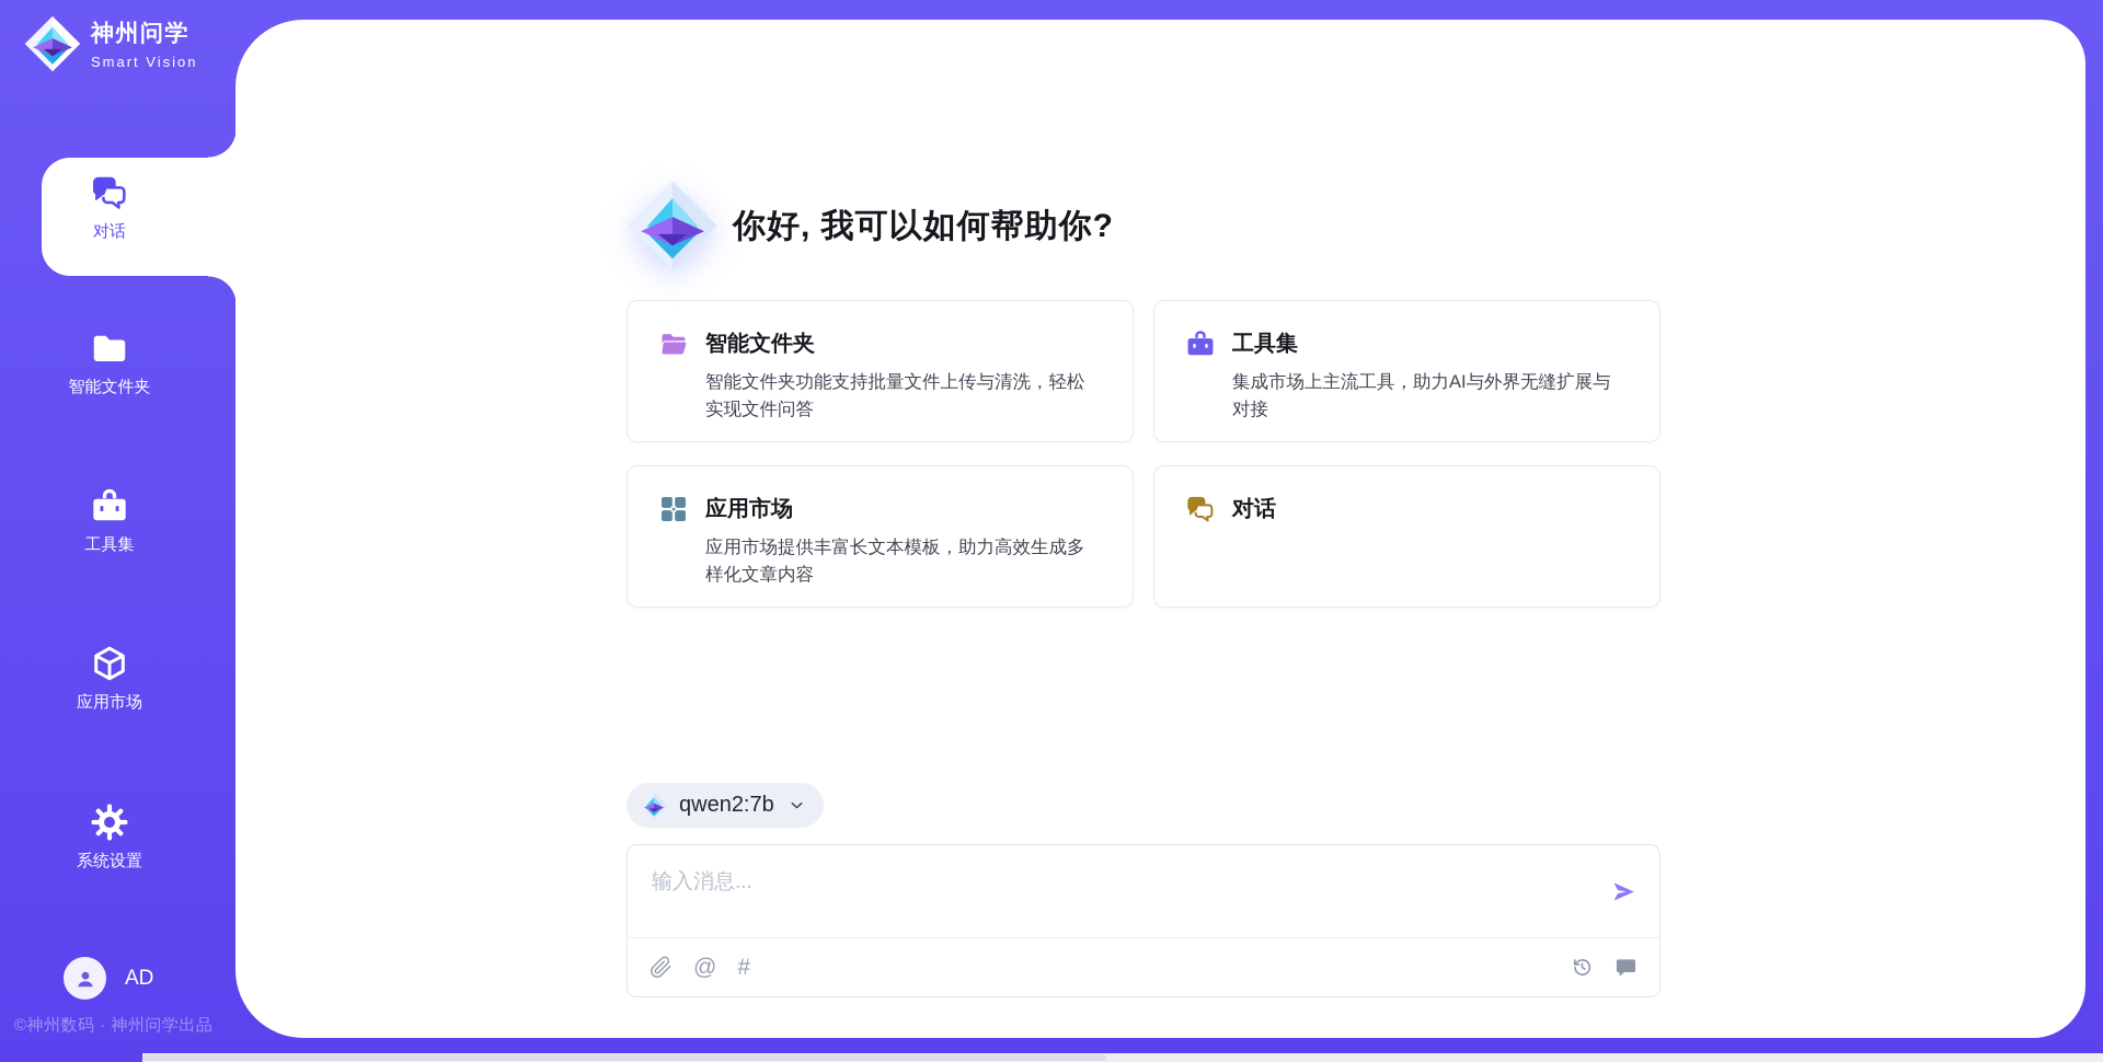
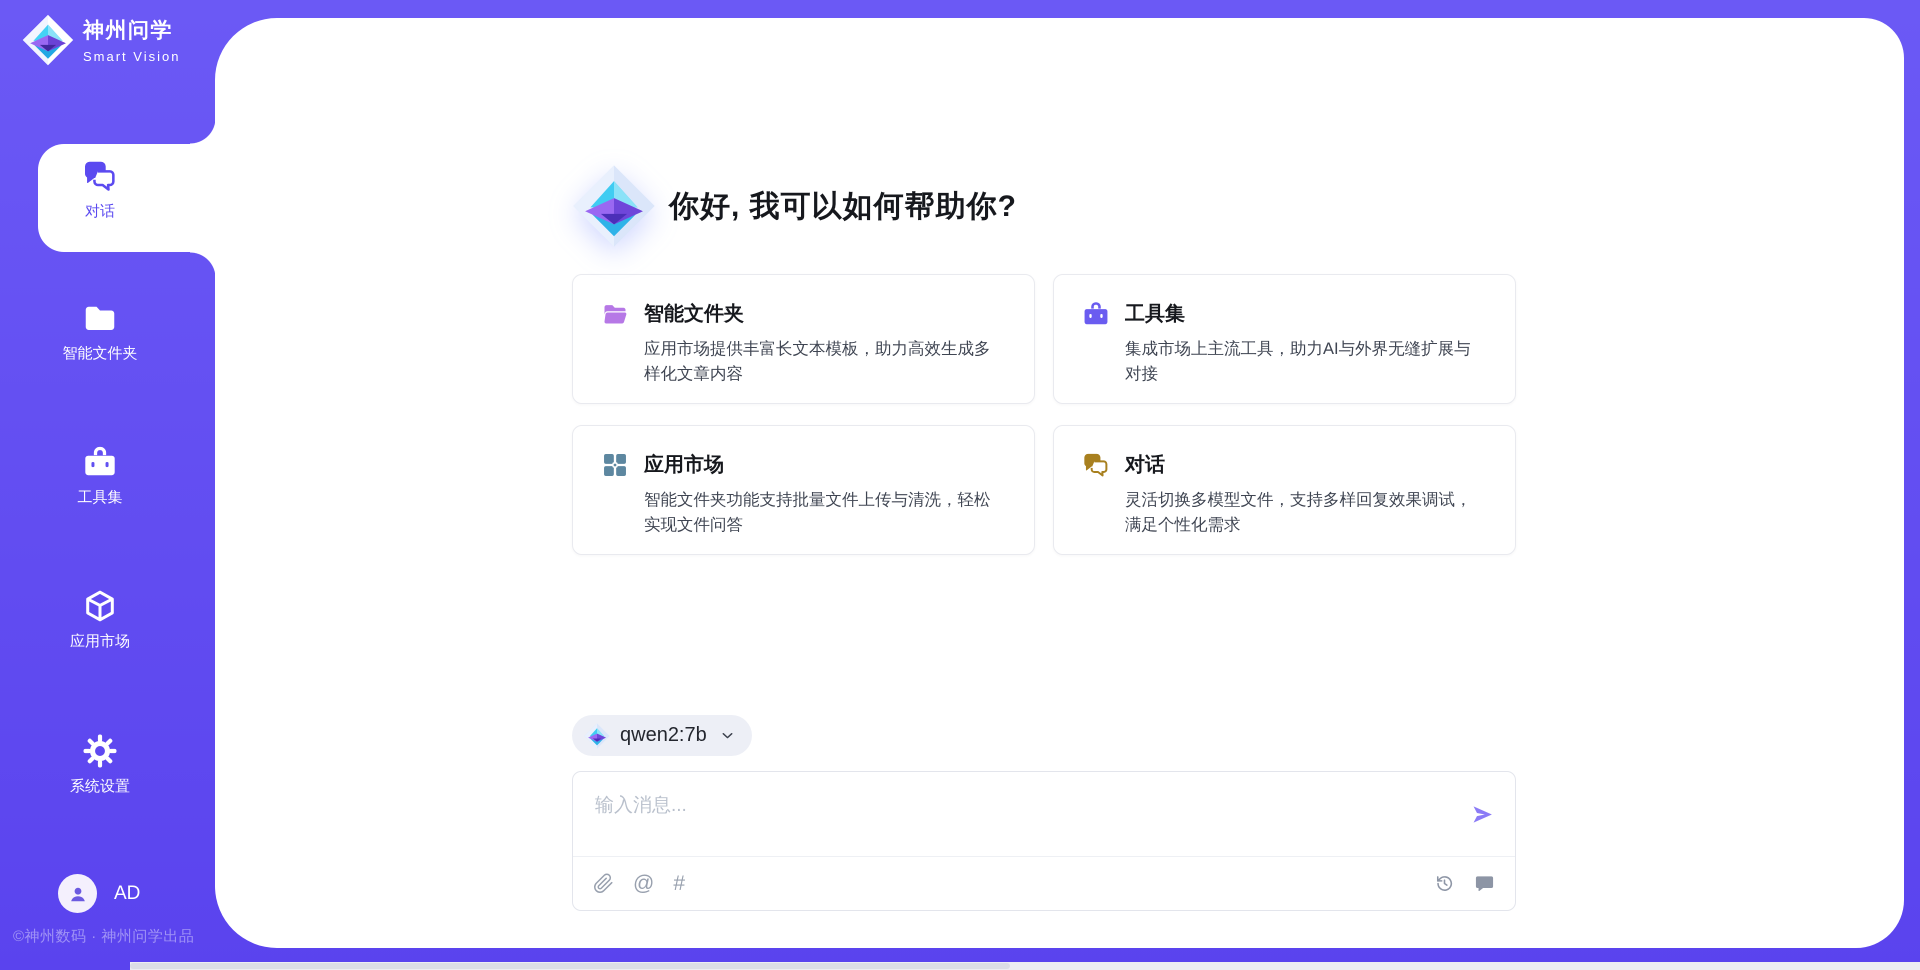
  神州问学
  Smart Vision
  对话
  智能文件夹
  工具集
  应用市场
  系统设置
  AD
  ©神州数码 · 神州问学出品
  你好, 我可以如何帮助你?
  智能文件夹
- 智能文件夹功能支持批量文件上传与清洗，轻松实现文件问答
+ 应用市场提供丰富长文本模板，助力高效生成多样化文章内容
  工具集
  集成市场上主流工具，助力AI与外界无缝扩展与对接
  应用市场
- 应用市场提供丰富长文本模板，助力高效生成多样化文章内容
+ 智能文件夹功能支持批量文件上传与清洗，轻松实现文件问答
  对话
+ 灵活切换多模型文件，支持多样回复效果调试，满足个性化需求
  qwen2:7b
  输入消息...
  @
  #
